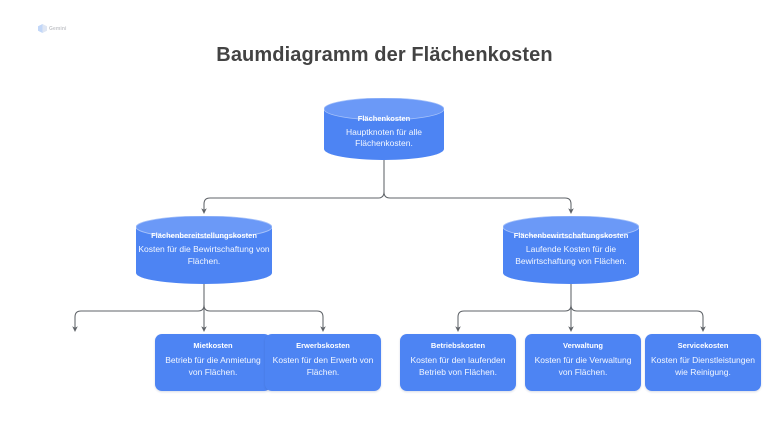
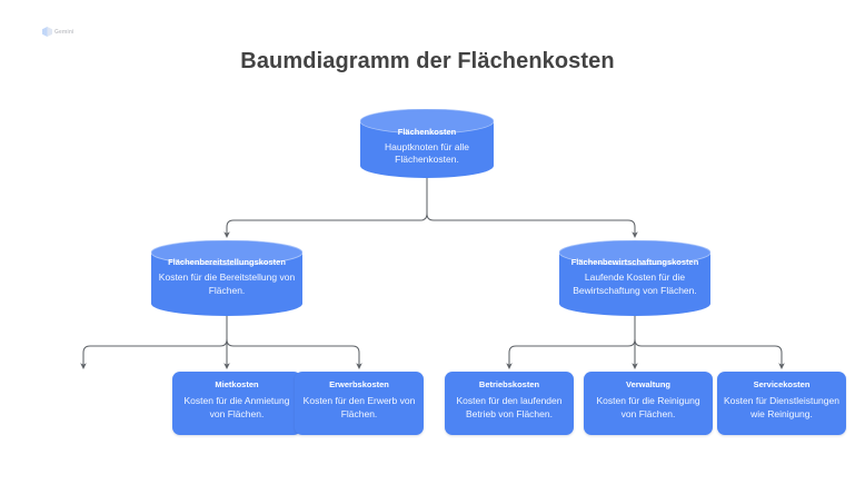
  Baumdiagramm der Flächenkosten
  Flächenkosten
  Hauptknoten für alle Flächenkosten.
  Flächenbereitstellungskosten
- Kosten für die Bewirtschaftung von Flächen.
+ Kosten für die Bereitstellung von Flächen.
  Flächenbewirtschaftungskosten
  Laufende Kosten für die Bewirtschaftung von Flächen.
  Mietkosten
- Betrieb für die Anmietung von Flächen.
+ Kosten für die Anmietung von Flächen.
  Erwerbskosten
  Kosten für den Erwerb von Flächen.
  Betriebskosten
  Kosten für den laufenden Betrieb von Flächen.
  Verwaltung
- Kosten für die Verwaltung von Flächen.
+ Kosten für die Reinigung von Flächen.
  Servicekosten
  Kosten für Dienstleistungen wie Reinigung.
